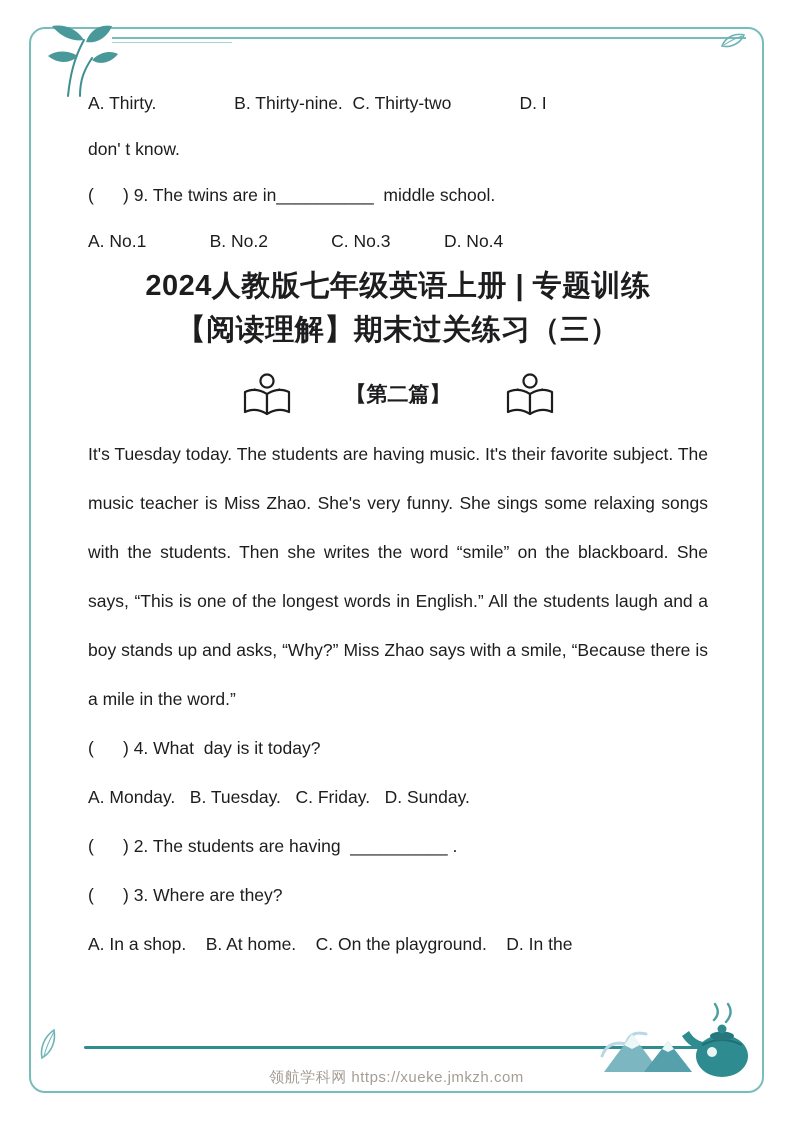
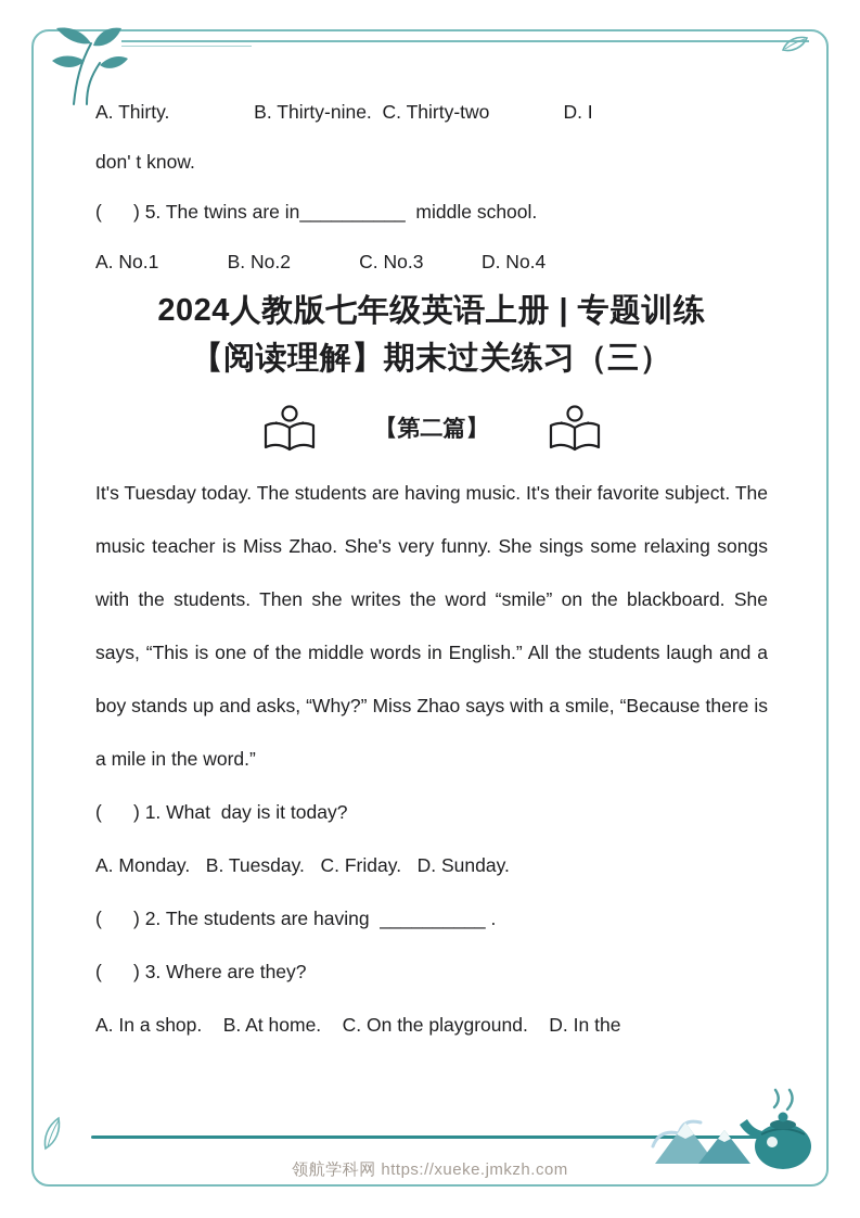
  A. Thirty. B. Thirty-nine. C. Thirty-two D. I
  don' t know.
- ( ) 9. The twins are in__________ middle school.
+ ( ) 5. The twins are in__________ middle school.
  A. No.1 B. No.2 C. No.3 D. No.4
  2024人教版七年级英语上册 | 专题训练
  【阅读理解】期末过关练习（三）
  【第二篇】
- It's Tuesday today. The students are having music. It's their favorite subject. The music teacher is Miss Zhao. She's very funny. She sings some relaxing songs with the students. Then she writes the word “smile” on the blackboard. She says, “This is one of the longest words in English.” All the students laugh and a boy stands up and asks, “Why?” Miss Zhao says with a smile, “Because there is a mile in the word.”
+ It's Tuesday today. The students are having music. It's their favorite subject. The music teacher is Miss Zhao. She's very funny. She sings some relaxing songs with the students. Then she writes the word “smile” on the blackboard. She says, “This is one of the middle words in English.” All the students laugh and a boy stands up and asks, “Why?” Miss Zhao says with a smile, “Because there is a mile in the word.”
- ( ) 4. What day is it today?
+ ( ) 1. What day is it today?
  A. Monday. B. Tuesday. C. Friday. D. Sunday.
  ( ) 2. The students are having __________ .
  ( ) 3. Where are they?
  A. In a shop. B. At home. C. On the playground. D. In the
  领航学科网 https://xueke.jmkzh.com
